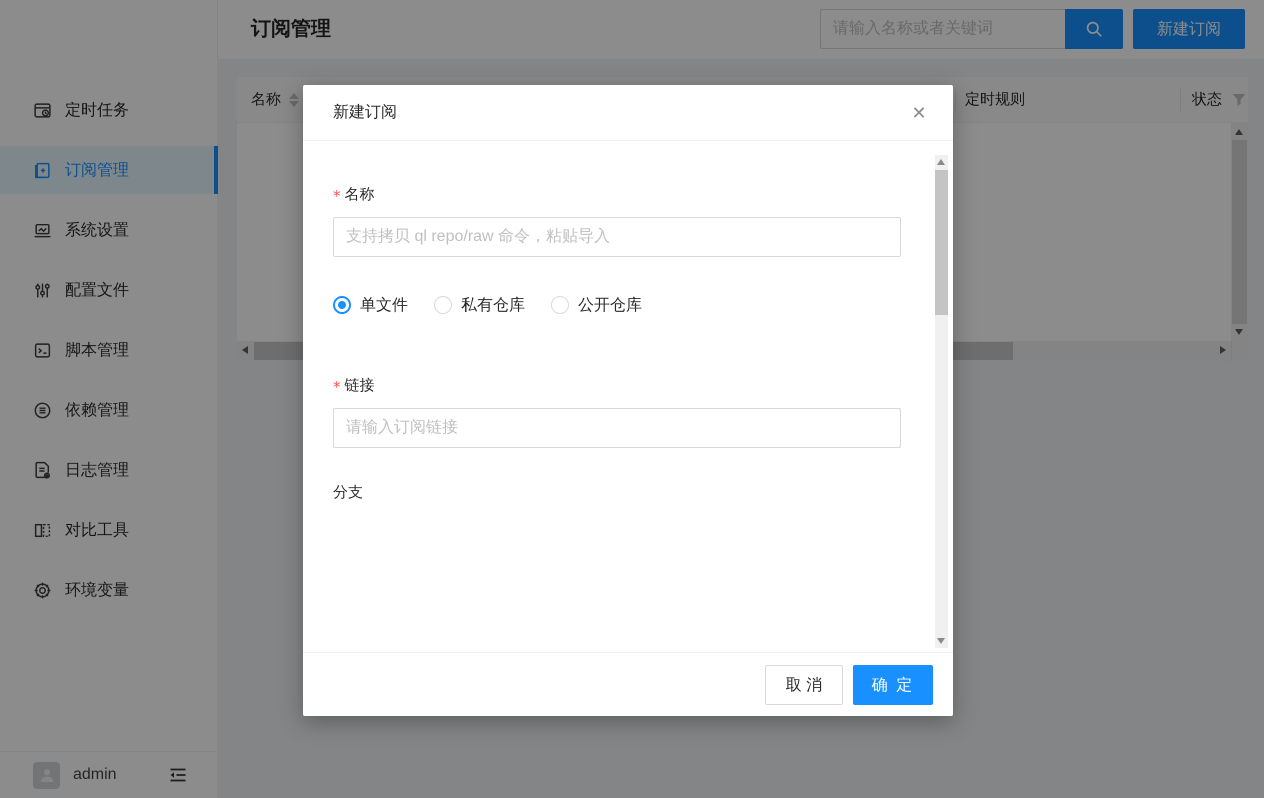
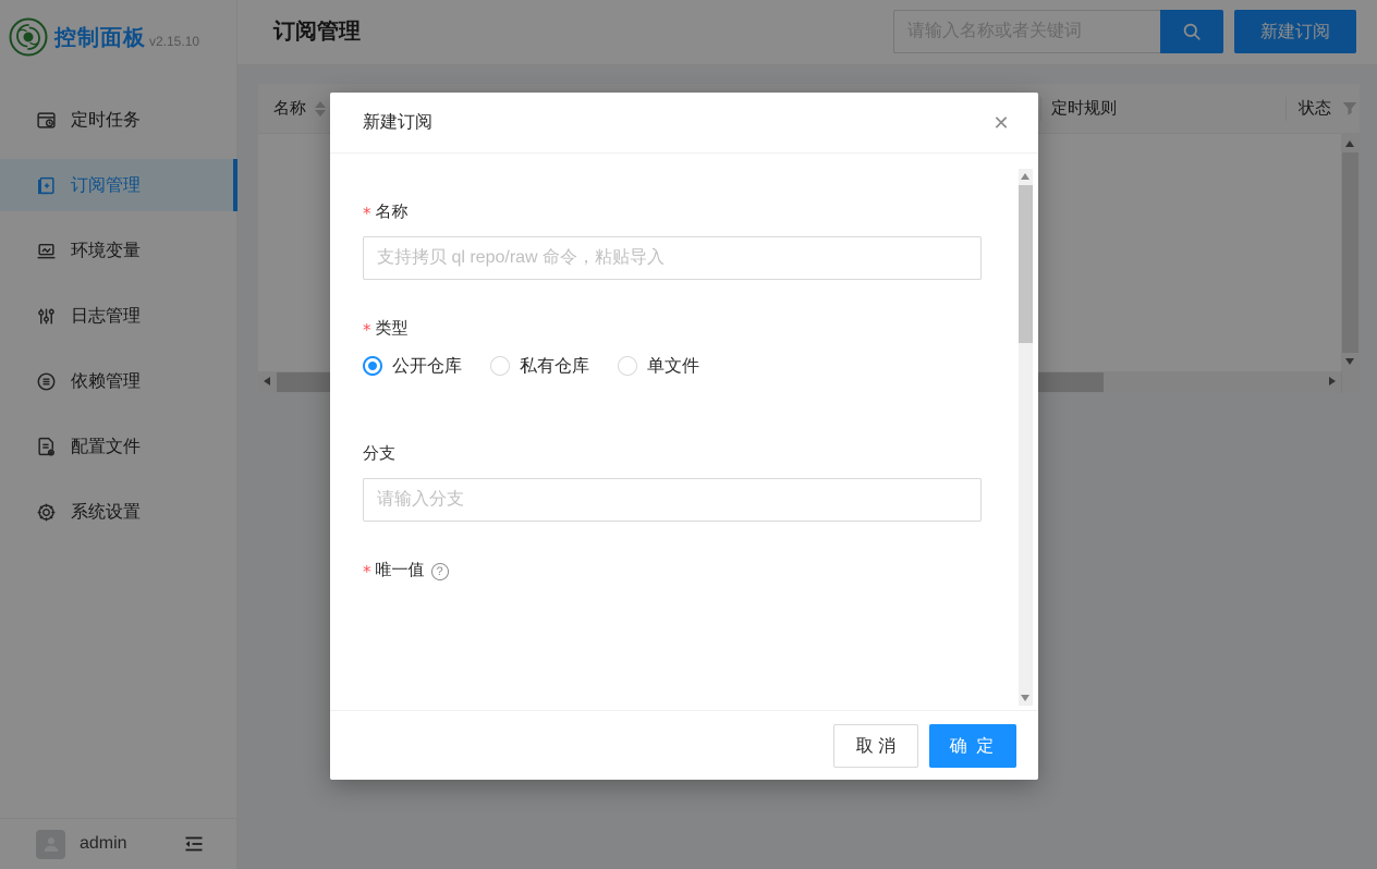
+ 控制面板
+ v2.15.10
  定时任务
  订阅管理
- 系统设置
+ 环境变量
- 配置文件
+ 日志管理
- 脚本管理
  依赖管理
- 日志管理
+ 配置文件
- 对比工具
- 环境变量
+ 系统设置
  admin
  订阅管理
  请输入名称或者关键词
  新建订阅
  名称
  定时规则
  状态
  新建订阅
  ✕
  名称
  支持拷贝 ql repo/raw 命令，粘贴导入
+ 类型
- 单文件
+ 公开仓库
  私有仓库
- 公开仓库
+ 单文件
- 链接
- 请输入订阅链接
  分支
+ 请输入分支
+ 唯一值
+ ?
  取 消
  确 定
